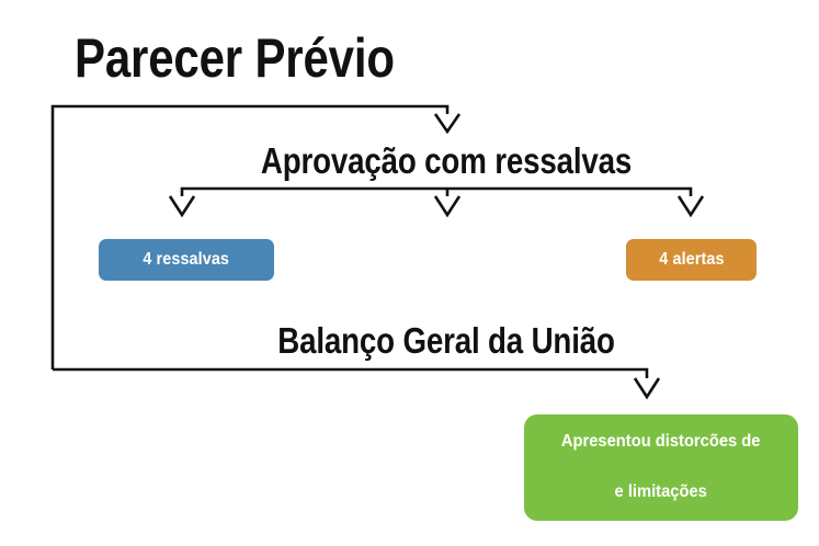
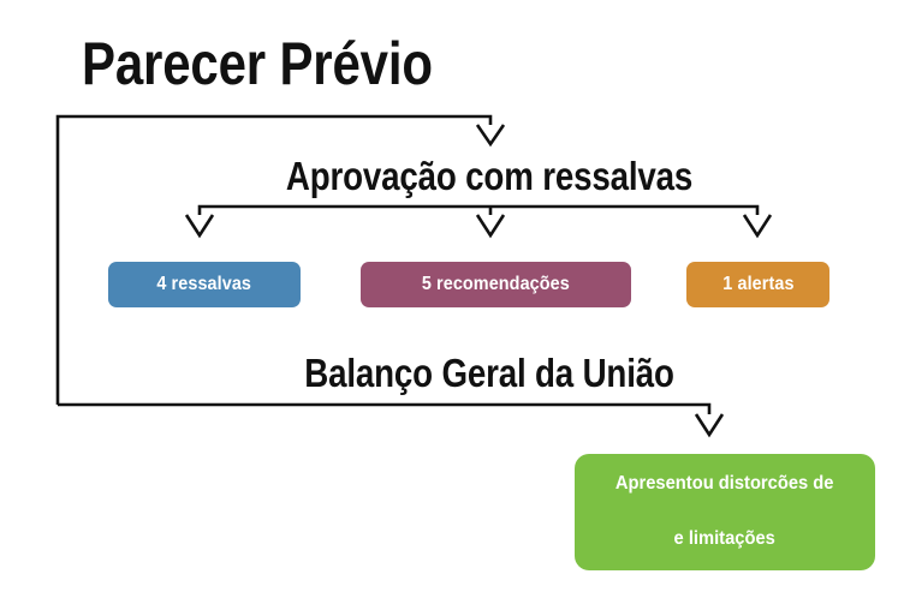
  Parecer Prévio
  Aprovação com ressalvas
  4 ressalvas
+ 5 recomendações
- 4 alertas
+ 1 alertas
  Balanço Geral da União
  Apresentou distorcões de
  e limitações
